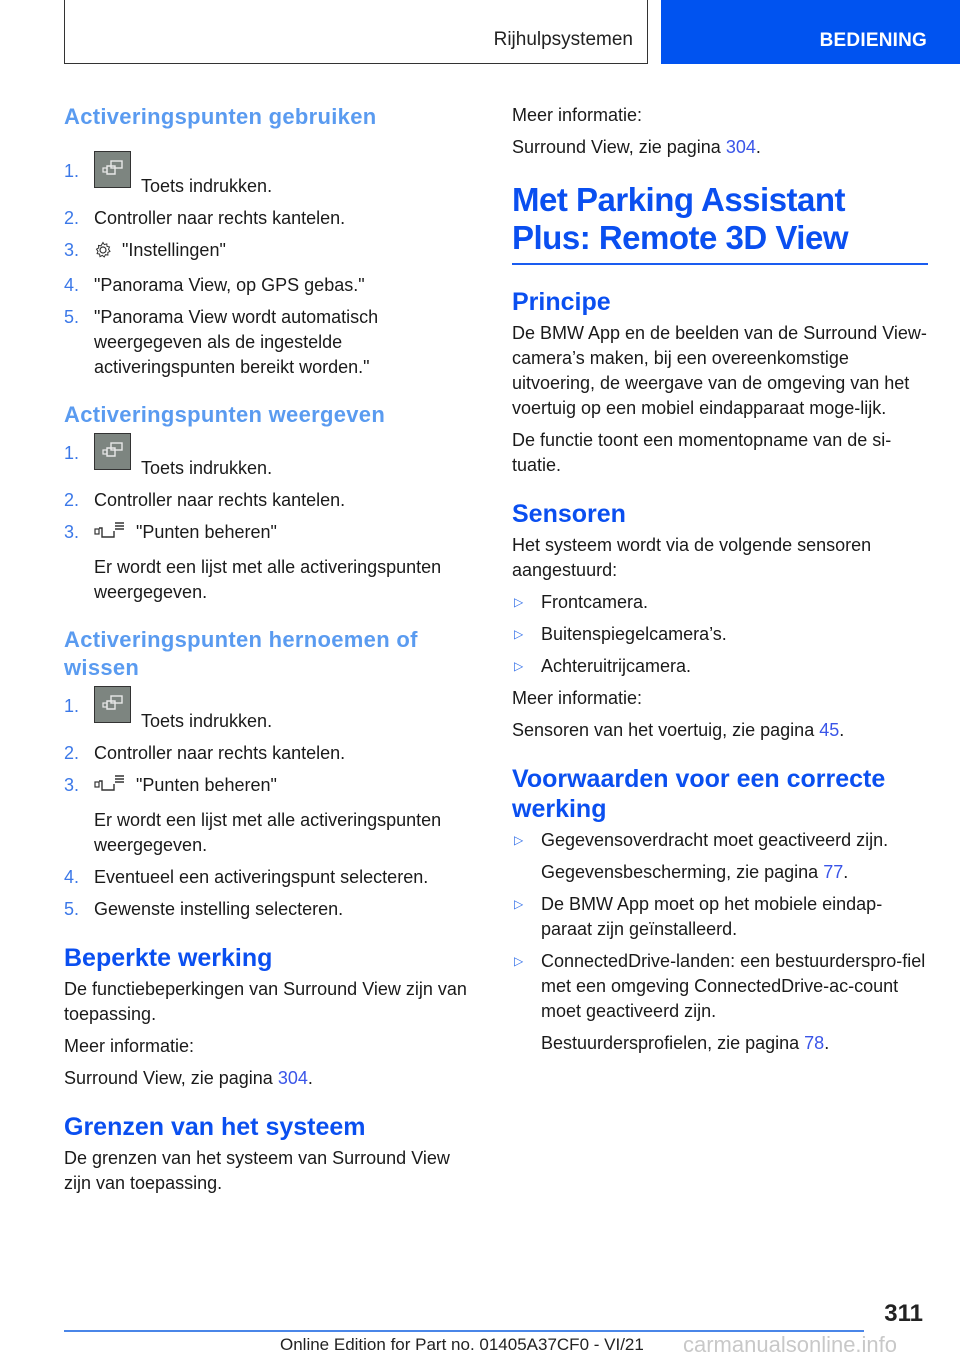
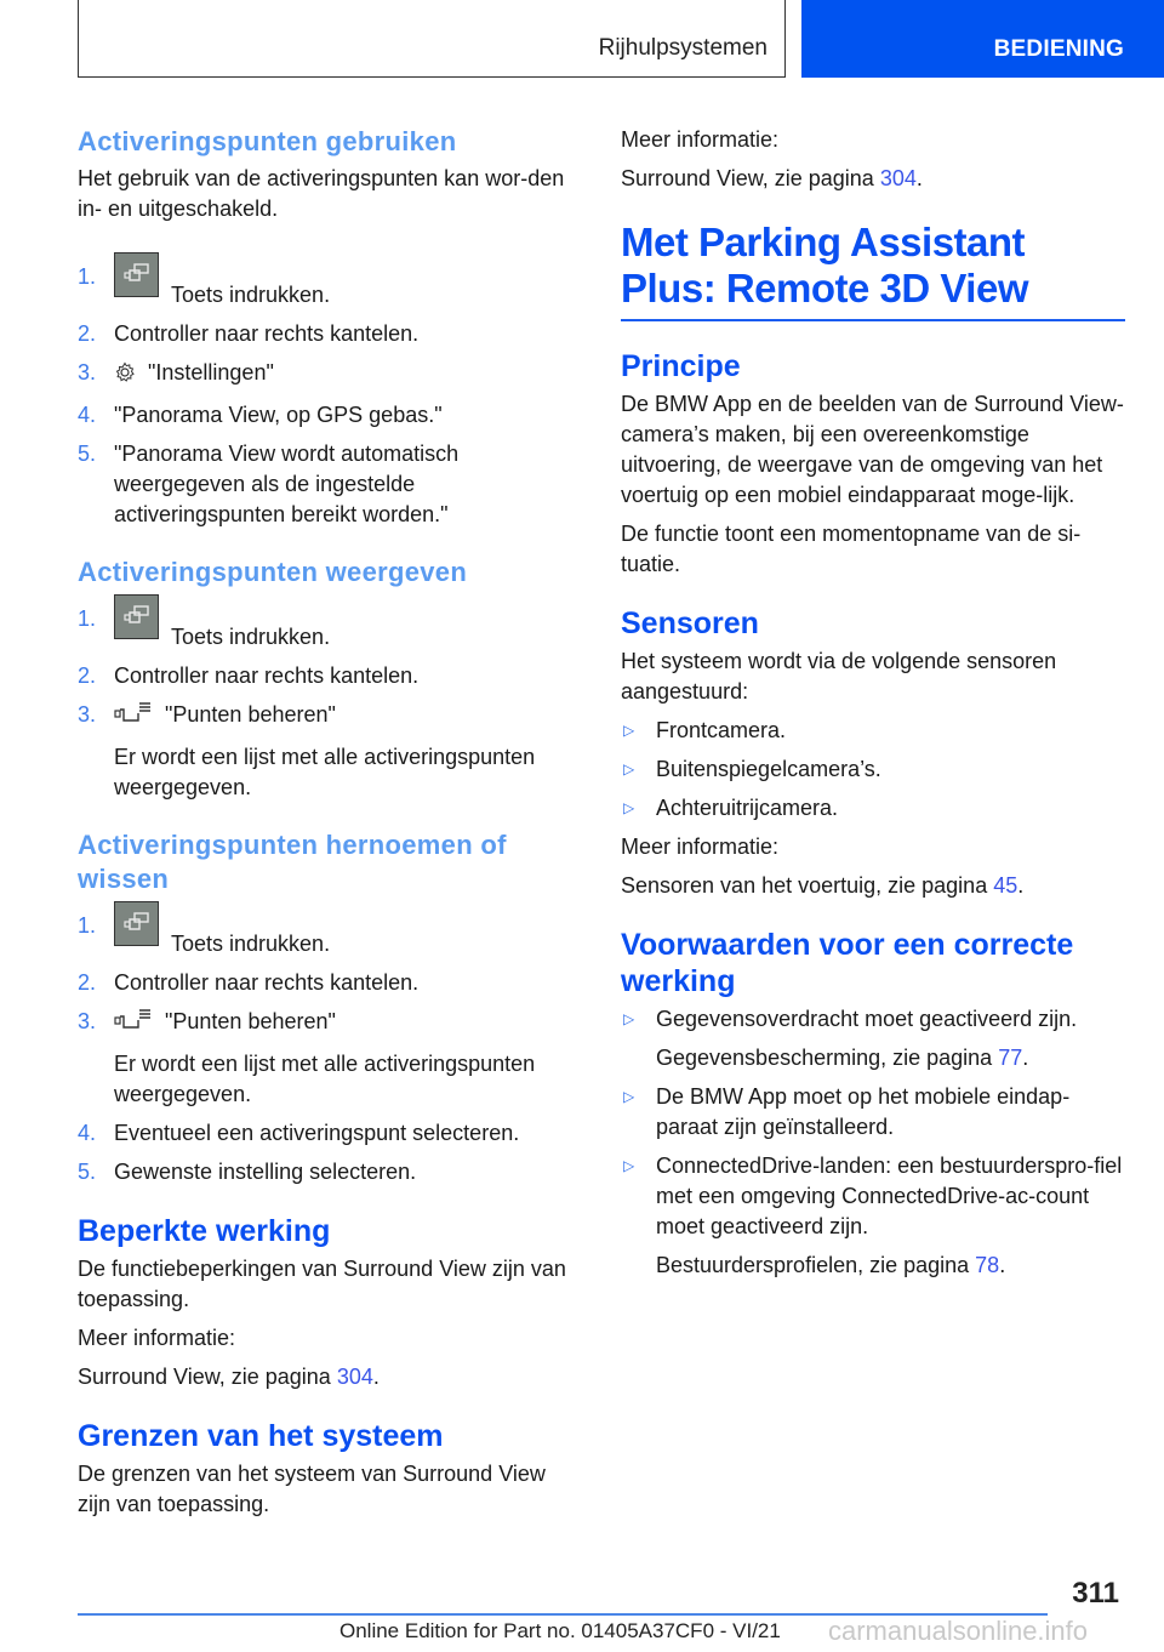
  Rijhulpsystemen
  BEDIENING
  Activeringspunten gebruiken
+ Het gebruik van de activeringspunten kan wor-den in- en uitgeschakeld.
  1.
  Toets indrukken.
  2.
  Controller naar rechts kantelen.
  3.
  "Instellingen"
  4.
  "Panorama View, op GPS gebas."
  5.
  "Panorama View wordt automatisch weergegeven als de ingestelde activeringspunten bereikt worden."
  Activeringspunten weergeven
  1.
  Toets indrukken.
  2.
  Controller naar rechts kantelen.
  3.
  "Punten beheren"
  Er wordt een lijst met alle activeringspunten weergegeven.
  Activeringspunten hernoemen of wissen
  1.
  Toets indrukken.
  2.
  Controller naar rechts kantelen.
  3.
  "Punten beheren"
  Er wordt een lijst met alle activeringspunten weergegeven.
  4.
  Eventueel een activeringspunt selecteren.
  5.
  Gewenste instelling selecteren.
  Beperkte werking
  De functiebeperkingen van Surround View zijn van toepassing.
  Meer informatie:
  Surround View, zie pagina 304.
  Grenzen van het systeem
  De grenzen van het systeem van Surround View zijn van toepassing.
  Meer informatie:
  Surround View, zie pagina 304.
  Met Parking Assistant Plus: Remote 3D View
  Principe
  De BMW App en de beelden van de Surround View-camera’s maken, bij een overeenkomstige uitvoering, de weergave van de omgeving van het voertuig op een mobiel eindapparaat moge-lijk.
  De functie toont een momentopname van de si-tuatie.
  Sensoren
  Het systeem wordt via de volgende sensoren aangestuurd:
  ▷
  Frontcamera.
  ▷
  Buitenspiegelcamera’s.
  ▷
  Achteruitrijcamera.
  Meer informatie:
  Sensoren van het voertuig, zie pagina 45.
  Voorwaarden voor een correcte werking
  ▷
  Gegevensoverdracht moet geactiveerd zijn.
  Gegevensbescherming, zie pagina 77.
  ▷
  De BMW App moet op het mobiele eindap-paraat zijn geïnstalleerd.
  ▷
  ConnectedDrive-landen: een bestuurderspro-fiel met een omgeving ConnectedDrive-ac-count moet geactiveerd zijn.
  Bestuurdersprofielen, zie pagina 78.
  311
  Online Edition for Part no. 01405A37CF0 - VI/21
  carmanualsonline.info
